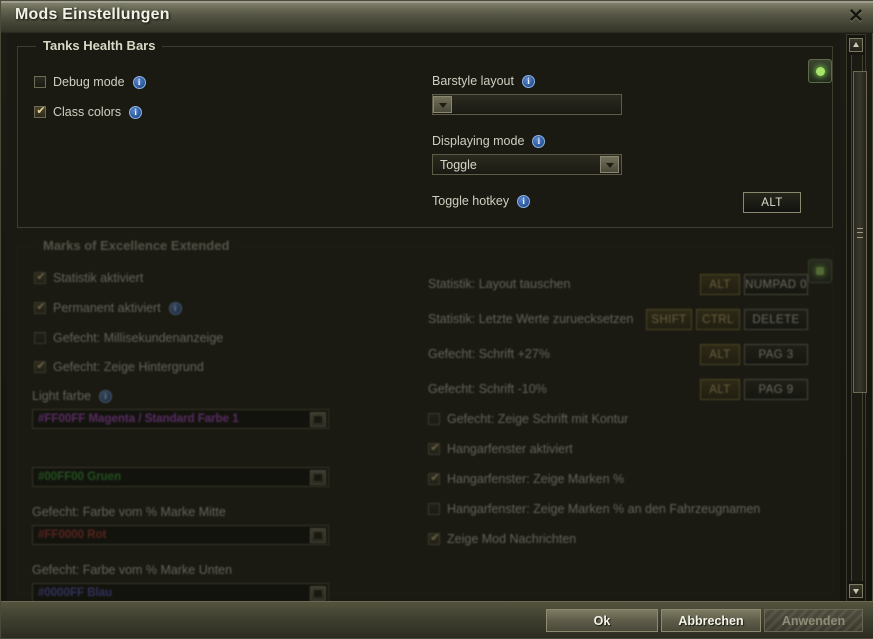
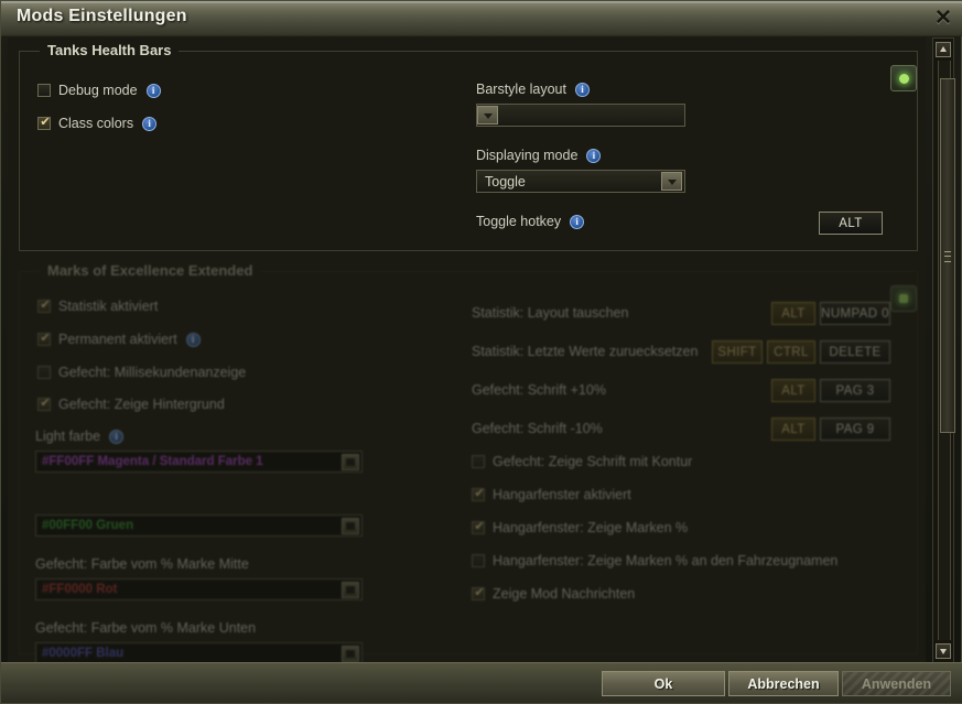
  Mods Einstellungen
  ✕
  Tanks Health Bars
  Debug mode
  i
  Class colors
  i
  Barstyle layout
  i
  Displaying mode
  i
  Toggle
  Toggle hotkey
  i
  ALT
  Marks of Excellence Extended
  Statistik aktiviert
  Permanent aktiviert
  i
  Gefecht: Millisekundenanzeige
  Gefecht: Zeige Hintergrund
  Light farbe
  i
  #FF00FF Magenta / Standard Farbe 1
  #00FF00 Gruen
  Gefecht: Farbe vom % Marke Mitte
  #FF0000 Rot
  Gefecht: Farbe vom % Marke Unten
  #0000FF Blau
  Statistik: Layout tauschen
  ALT
  NUMPAD 0
  Statistik: Letzte Werte zuruecksetzen
  SHIFT
  CTRL
  DELETE
- Gefecht: Schrift +27%
+ Gefecht: Schrift +10%
  ALT
  PAG 3
  Gefecht: Schrift -10%
  ALT
  PAG 9
  Gefecht: Zeige Schrift mit Kontur
  Hangarfenster aktiviert
  Hangarfenster: Zeige Marken %
  Hangarfenster: Zeige Marken % an den Fahrzeugnamen
  Zeige Mod Nachrichten
  Ok
  Abbrechen
  Anwenden
